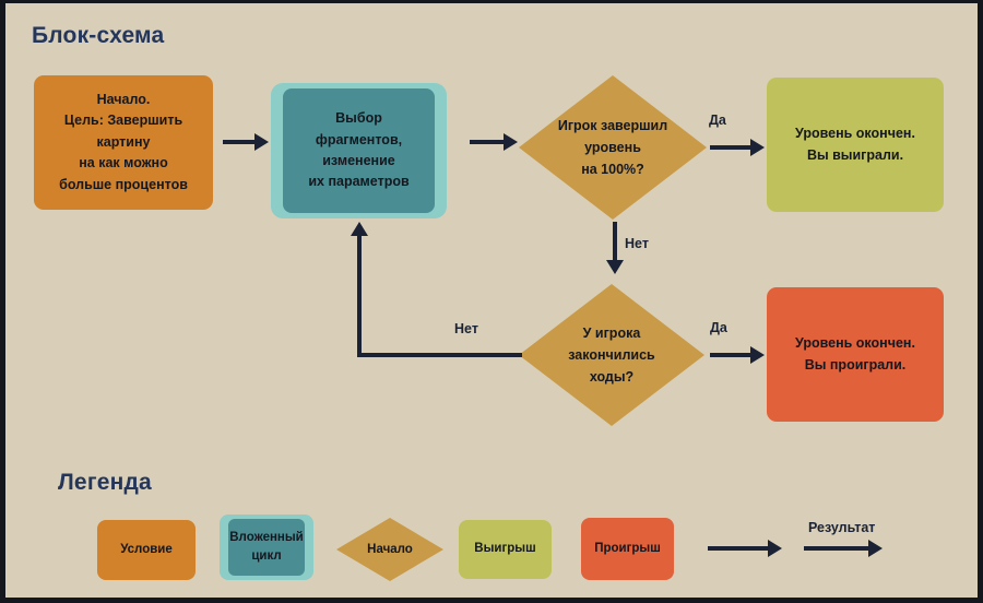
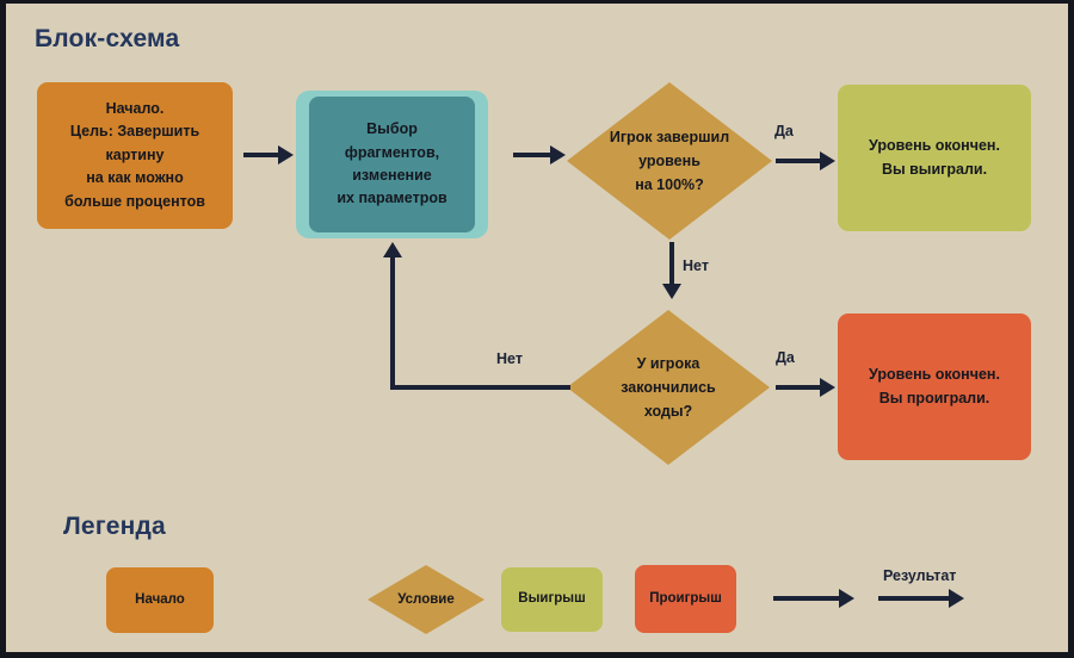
  Блок-схема
  Легенда
  Начало.
  Цель: Завершить
  картину
  на как можно
  больше процентов
  Выбор
  фрагментов,
  изменение
  их параметров
  Игрок завершил
  уровень
  на 100%?
  Да
  Уровень окончен.
  Вы выиграли.
  Нет
  У игрока
  закончились
  ходы?
  Да
  Уровень окончен.
  Вы проиграли.
  Нет
- Условие
+ Начало
- Вложенный
- цикл
- Начало
+ Условие
  Выигрыш
  Проигрыш
  Результат
